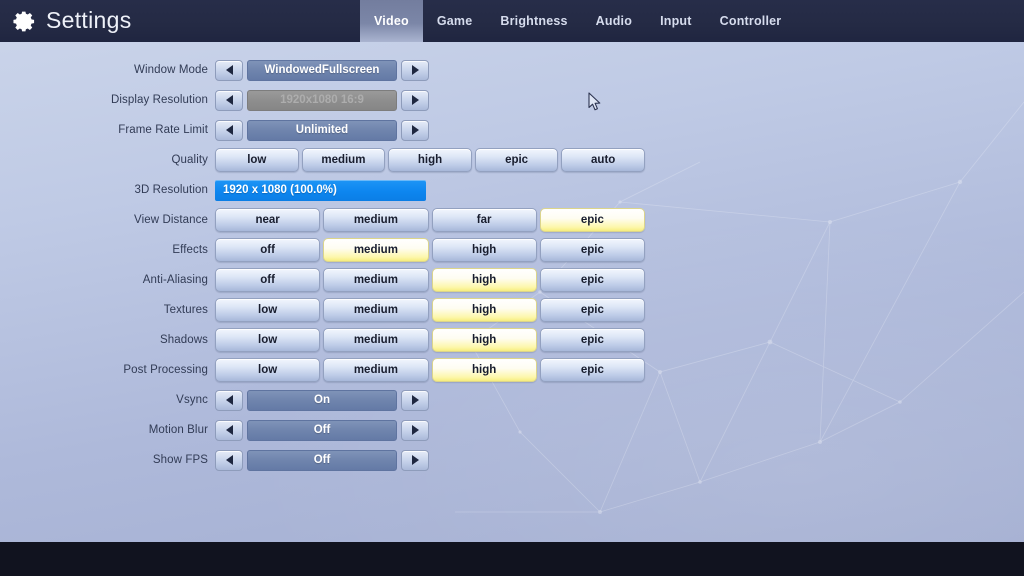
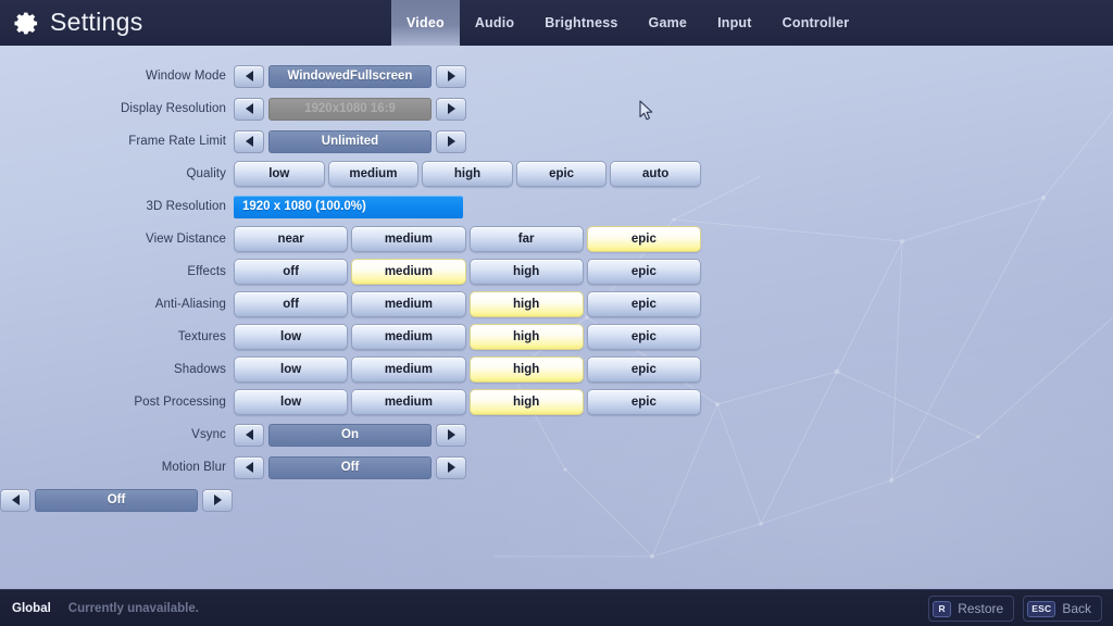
  Settings
  Video
- Game
+ Audio
  Brightness
- Audio
+ Game
  Input
  Controller
  Window Mode
  WindowedFullscreen
  Display Resolution
  1920x1080 16:9
  Frame Rate Limit
  Unlimited
  Quality
  low
  medium
  high
  epic
  auto
  3D Resolution
  1920 x 1080 (100.0%)
  View Distance
  near
  medium
  far
  epic
  Effects
  off
  medium
  high
  epic
  Anti-Aliasing
  off
  medium
  high
  epic
  Textures
  low
  medium
  high
  epic
  Shadows
  low
  medium
  high
  epic
  Post Processing
  low
  medium
  high
  epic
  Vsync
  On
  Motion Blur
  Off
- Show FPS
  Off
+ Global
+ Currently unavailable.
+ R
+ Restore
+ ESC
+ Back
